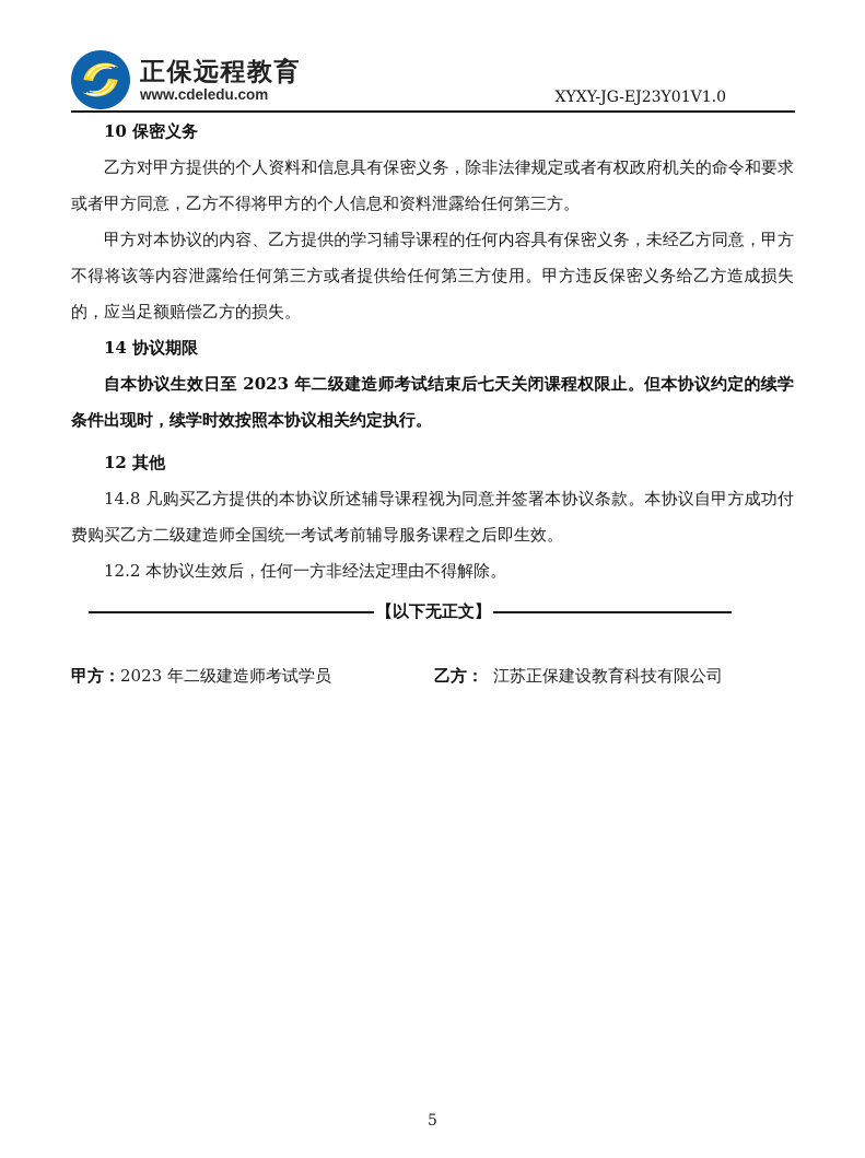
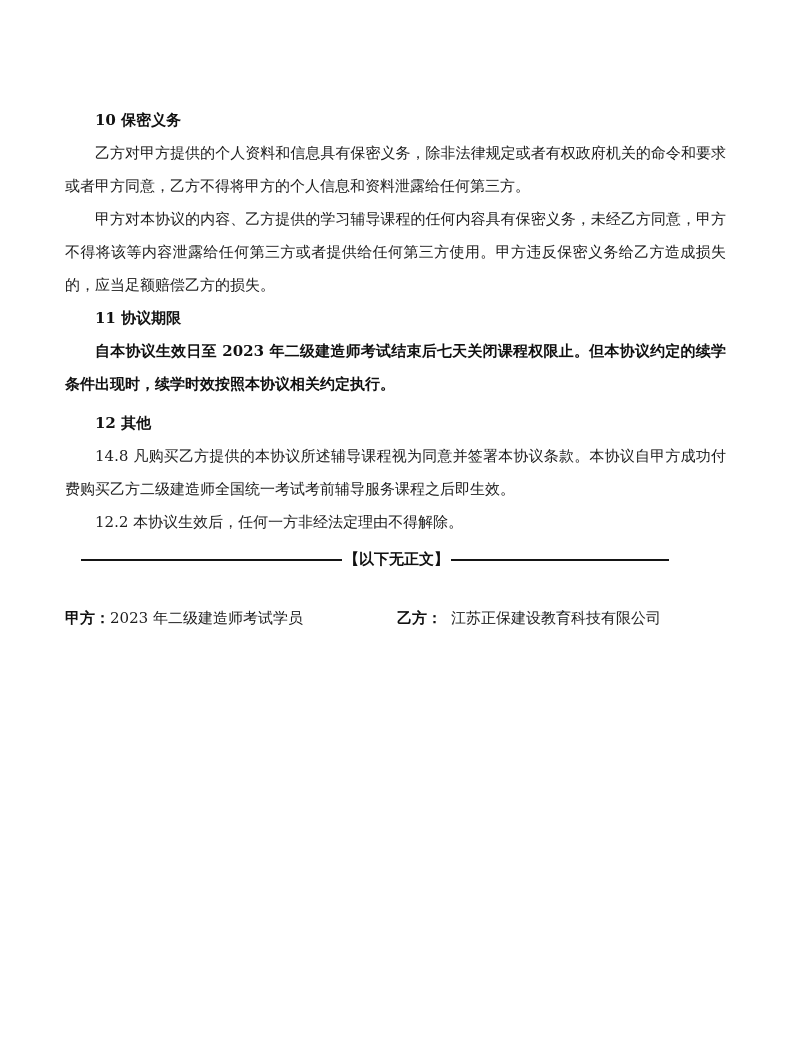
- 正保远程教育
- www.cdeledu.com
- XYXY-JG-EJ23Y01V1.0
  10 保密义务
  乙方对甲方提供的个人资料和信息具有保密义务，除非法律规定或者有权政府机关的命令和要求或者甲方同意，乙方不得将甲方的个人信息和资料泄露给任何第三方。
  甲方对本协议的内容、乙方提供的学习辅导课程的任何内容具有保密义务，未经乙方同意，甲方不得将该等内容泄露给任何第三方或者提供给任何第三方使用。甲方违反保密义务给乙方造成损失的，应当足额赔偿乙方的损失。
- 14 协议期限
+ 11 协议期限
  自本协议生效日至 2023 年二级建造师考试结束后七天关闭课程权限止。但本协议约定的续学条件出现时，续学时效按照本协议相关约定执行。
  12 其他
  14.8 凡购买乙方提供的本协议所述辅导课程视为同意并签署本协议条款。本协议自甲方成功付费购买乙方二级建造师全国统一考试考前辅导服务课程之后即生效。
  12.2 本协议生效后，任何一方非经法定理由不得解除。
  【以下无正文】
  甲方：2023 年二级建造师考试学员
  乙方： 江苏正保建设教育科技有限公司
- 5
